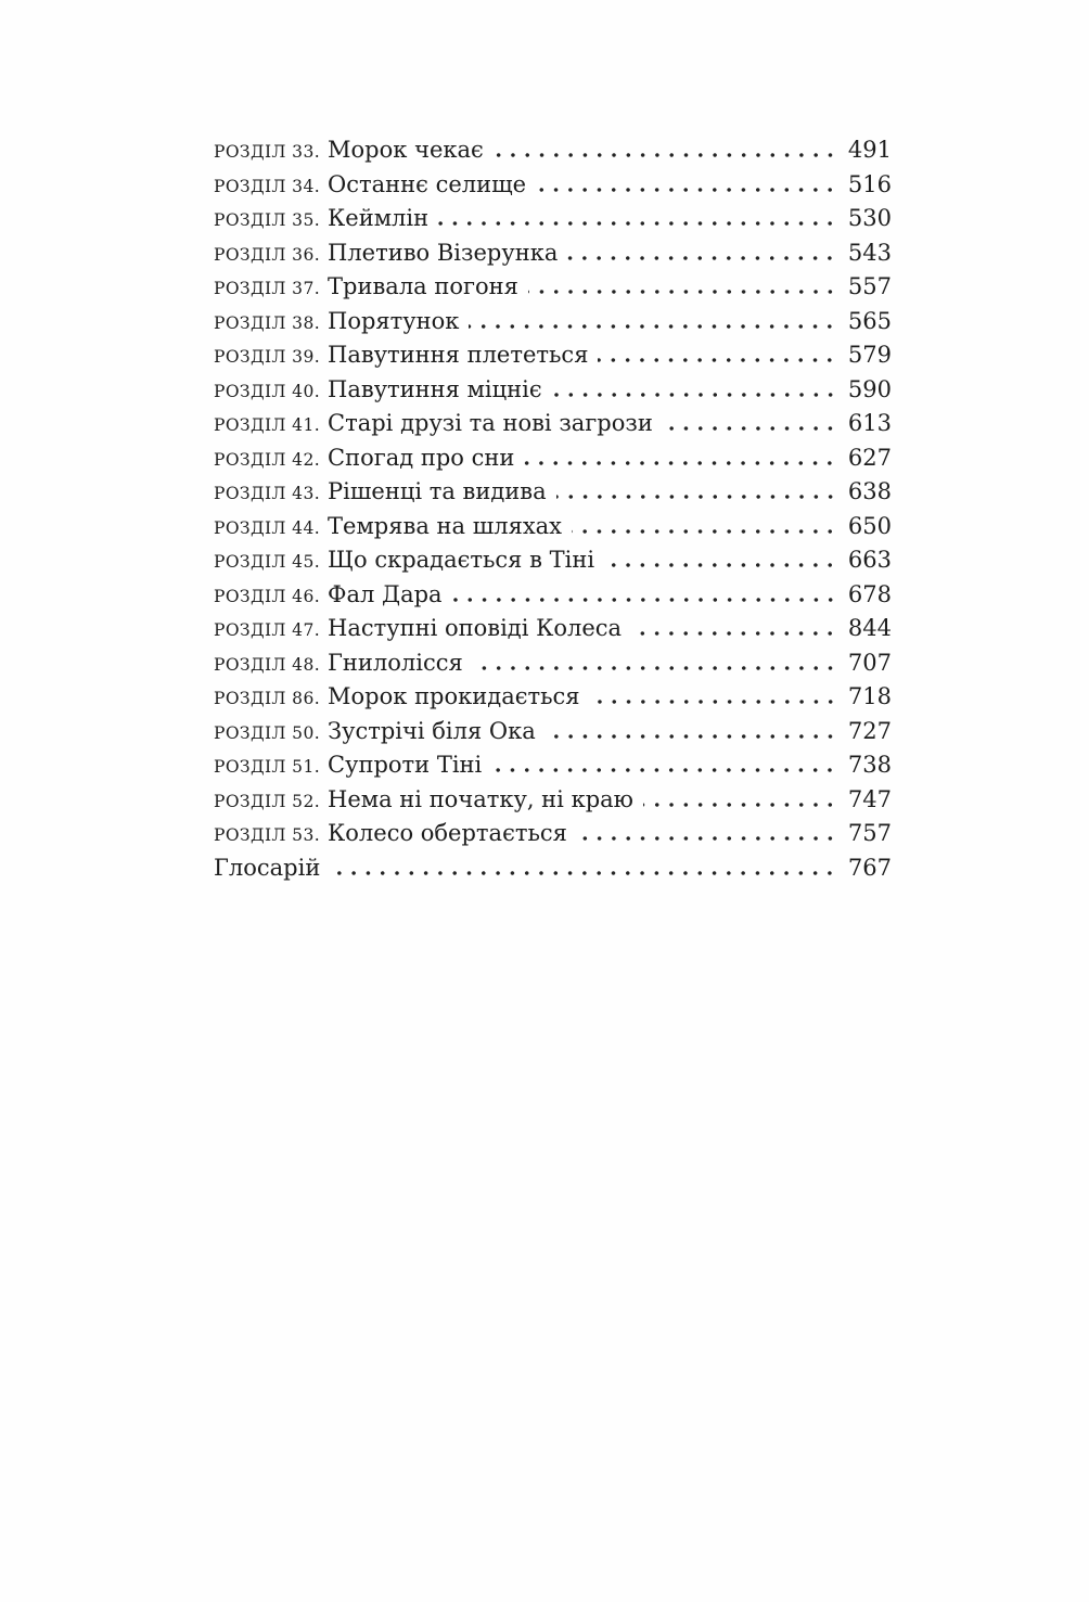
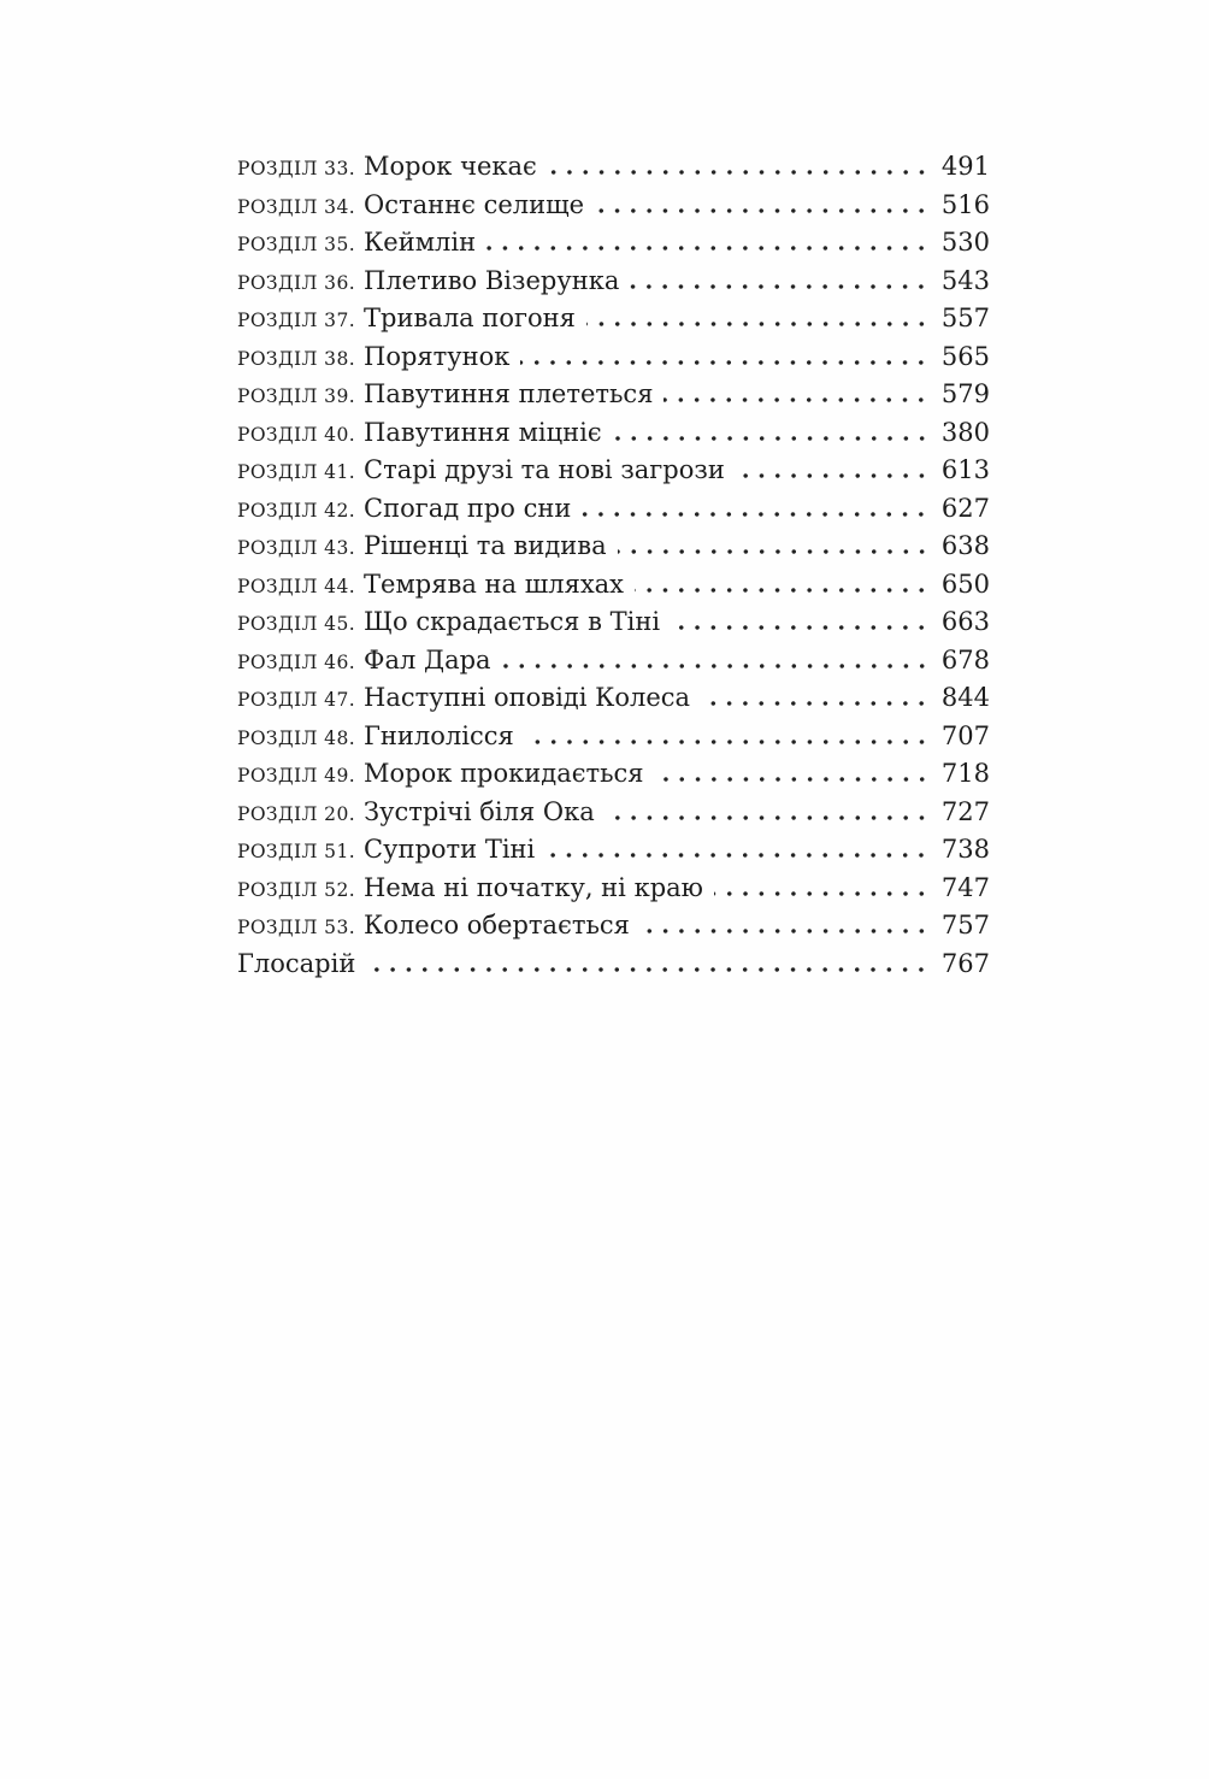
  РОЗДІЛ 33.
  Морок чекає
  491
  РОЗДІЛ 34.
  Останнє селище
  516
  РОЗДІЛ 35.
  Кеймлін
  530
  РОЗДІЛ 36.
  Плетиво Візерунка
  543
  РОЗДІЛ 37.
  Тривала погоня
  557
  РОЗДІЛ 38.
  Порятунок
  565
  РОЗДІЛ 39.
  Павутиння плететься
  579
  РОЗДІЛ 40.
  Павутиння міцніє
- 590
+ 380
  РОЗДІЛ 41.
  Старі друзі та нові загрози
  613
  РОЗДІЛ 42.
  Спогад про сни
  627
  РОЗДІЛ 43.
  Рішенці та видива
  638
  РОЗДІЛ 44.
  Темрява на шляхах
  650
  РОЗДІЛ 45.
  Що скрадається в Тіні
  663
  РОЗДІЛ 46.
  Фал Дара
  678
  РОЗДІЛ 47.
  Наступні оповіді Колеса
  844
  РОЗДІЛ 48.
  Гнилолісся
  707
- РОЗДІЛ 86.
+ РОЗДІЛ 49.
  Морок прокидається
  718
- РОЗДІЛ 50.
+ РОЗДІЛ 20.
  Зустрічі біля Ока
  727
  РОЗДІЛ 51.
  Супроти Тіні
  738
  РОЗДІЛ 52.
  Нема ні початку, ні краю
  747
  РОЗДІЛ 53.
  Колесо обертається
  757
  Глосарій
  767
